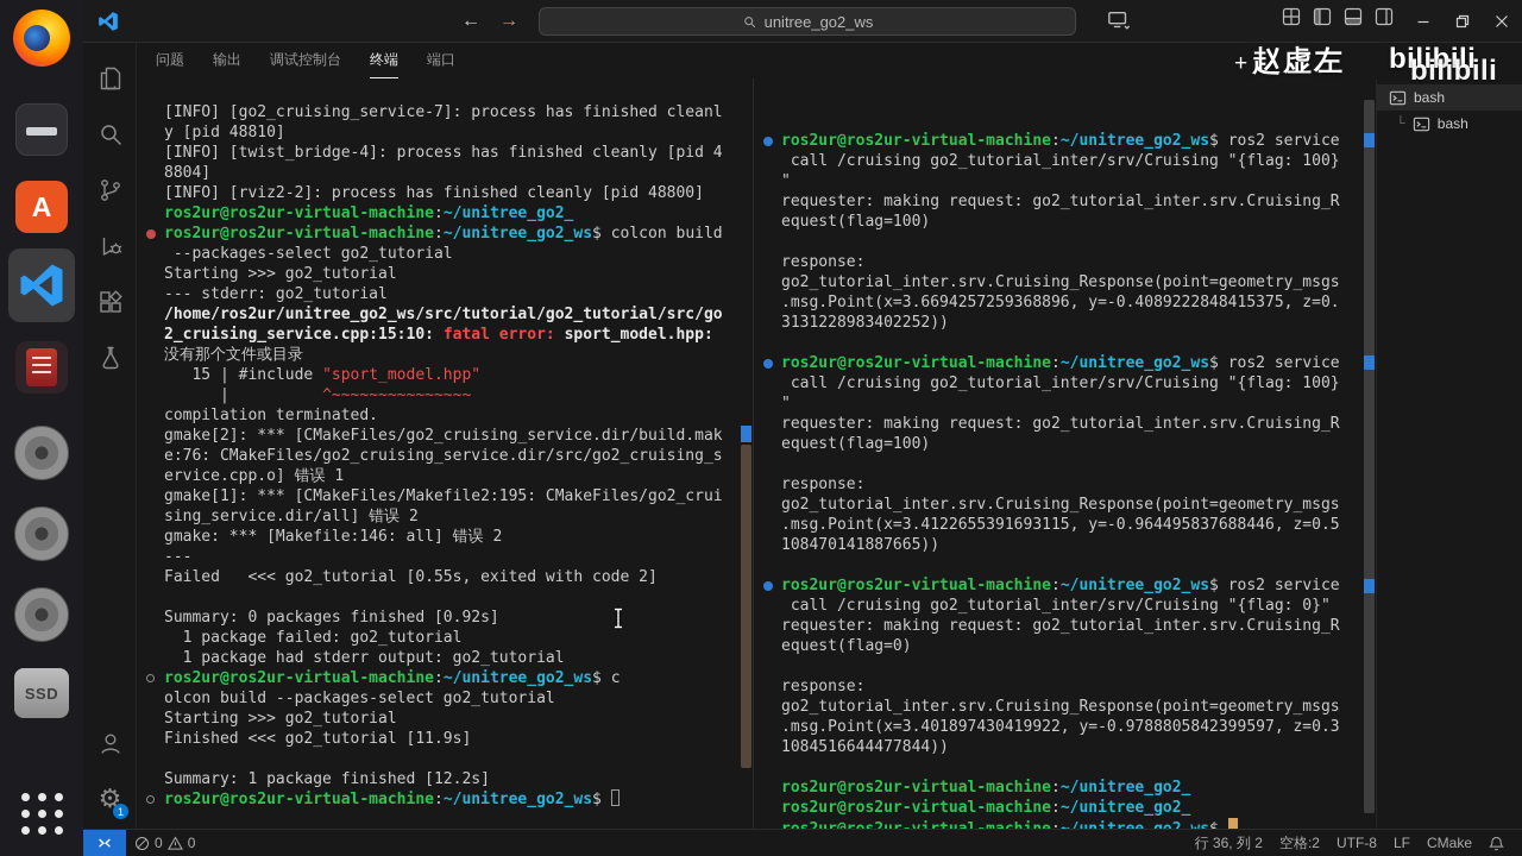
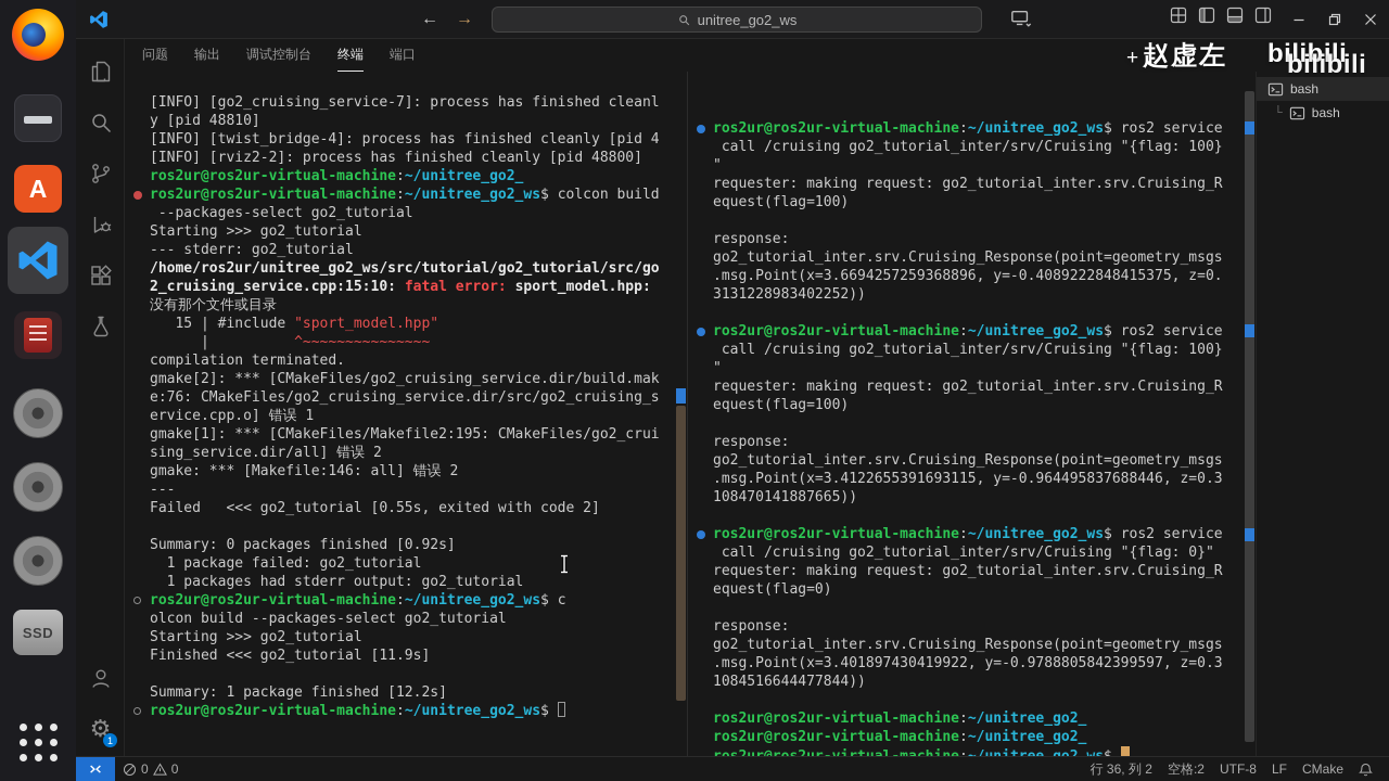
  A
  SSD
  ←
  →
  unitree_go2_ws
  问题
  输出
  调试控制台
  终端
  端口
  ⚙
  1
  [INFO] [go2_cruising_service-7]: process has finished cleanl
  y [pid 48810]
  [INFO] [twist_bridge-4]: process has finished cleanly [pid 4
- 8804]
  [INFO] [rviz2-2]: process has finished cleanly [pid 48800]
  ros2ur@ros2ur-virtual-machine:~/unitree_go2_
  ros2ur@ros2ur-virtual-machine:~/unitree_go2_ws$ colcon build
  --packages-select go2_tutorial
  Starting >>> go2_tutorial
  --- stderr: go2_tutorial
  /home/ros2ur/unitree_go2_ws/src/tutorial/go2_tutorial/src/go
  2_cruising_service.cpp:15:10: fatal error: sport_model.hpp:
  没有那个文件或目录
  15 | #include "sport_model.hpp"
  | ^~~~~~~~~~~~~~~~
  compilation terminated.
  gmake[2]: *** [CMakeFiles/go2_cruising_service.dir/build.mak
  e:76: CMakeFiles/go2_cruising_service.dir/src/go2_cruising_s
  ervice.cpp.o] 错误 1
  gmake[1]: *** [CMakeFiles/Makefile2:195: CMakeFiles/go2_crui
  sing_service.dir/all] 错误 2
  gmake: *** [Makefile:146: all] 错误 2
  ---
  Failed <<< go2_tutorial [0.55s, exited with code 2]
  Summary: 0 packages finished [0.92s]
  1 package failed: go2_tutorial
- 1 package had stderr output: go2_tutorial
+ 1 packages had stderr output: go2_tutorial
  ros2ur@ros2ur-virtual-machine:~/unitree_go2_ws$ c
  olcon build --packages-select go2_tutorial
  Starting >>> go2_tutorial
  Finished <<< go2_tutorial [11.9s]
  Summary: 1 package finished [12.2s]
  ros2ur@ros2ur-virtual-machine:~/unitree_go2_ws$
  ros2ur@ros2ur-virtual-machine:~/unitree_go2_ws$ ros2 service
  call /cruising go2_tutorial_inter/srv/Cruising "{flag: 100}
  "
  requester: making request: go2_tutorial_inter.srv.Cruising_R
  equest(flag=100)
  response:
  go2_tutorial_inter.srv.Cruising_Response(point=geometry_msgs
  .msg.Point(x=3.6694257259368896, y=-0.4089222848415375, z=0.
  3131228983402252))
  ros2ur@ros2ur-virtual-machine:~/unitree_go2_ws$ ros2 service
  call /cruising go2_tutorial_inter/srv/Cruising "{flag: 100}
  "
  requester: making request: go2_tutorial_inter.srv.Cruising_R
  equest(flag=100)
  response:
  go2_tutorial_inter.srv.Cruising_Response(point=geometry_msgs
- .msg.Point(x=3.4122655391693115, y=-0.964495837688446, z=0.5
+ .msg.Point(x=3.4122655391693115, y=-0.964495837688446, z=0.3
  108470141887665))
  ros2ur@ros2ur-virtual-machine:~/unitree_go2_ws$ ros2 service
  call /cruising go2_tutorial_inter/srv/Cruising "{flag: 0}"
  requester: making request: go2_tutorial_inter.srv.Cruising_R
  equest(flag=0)
  response:
  go2_tutorial_inter.srv.Cruising_Response(point=geometry_msgs
  .msg.Point(x=3.401897430419922, y=-0.9788805842399597, z=0.3
  1084516644477844))
  ros2ur@ros2ur-virtual-machine:~/unitree_go2_
  ros2ur@ros2ur-virtual-machine:~/unitree_go2_
  bash
  └
  bash
  0
  0
  行 36, 列 2
  空格:2
  UTF-8
  LF
  CMake
  +赵虚左
  bilibili
  bilibili
